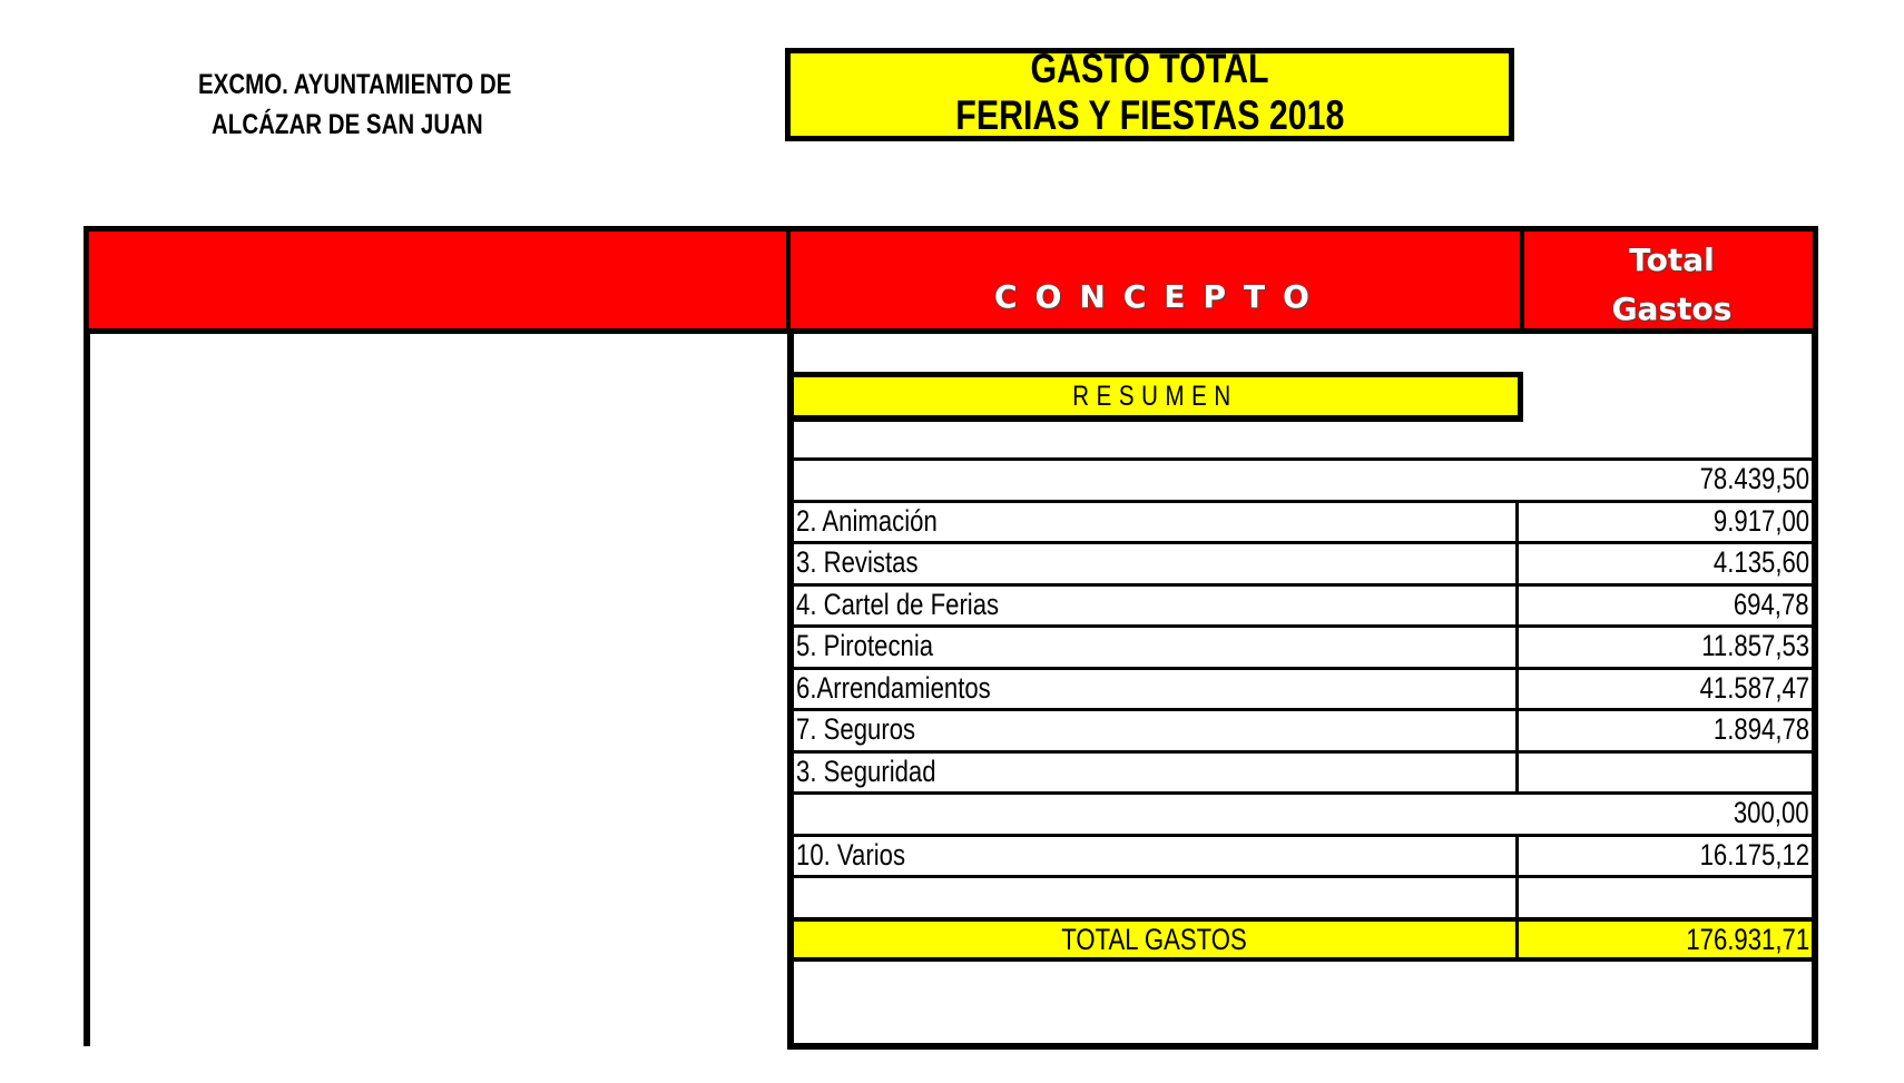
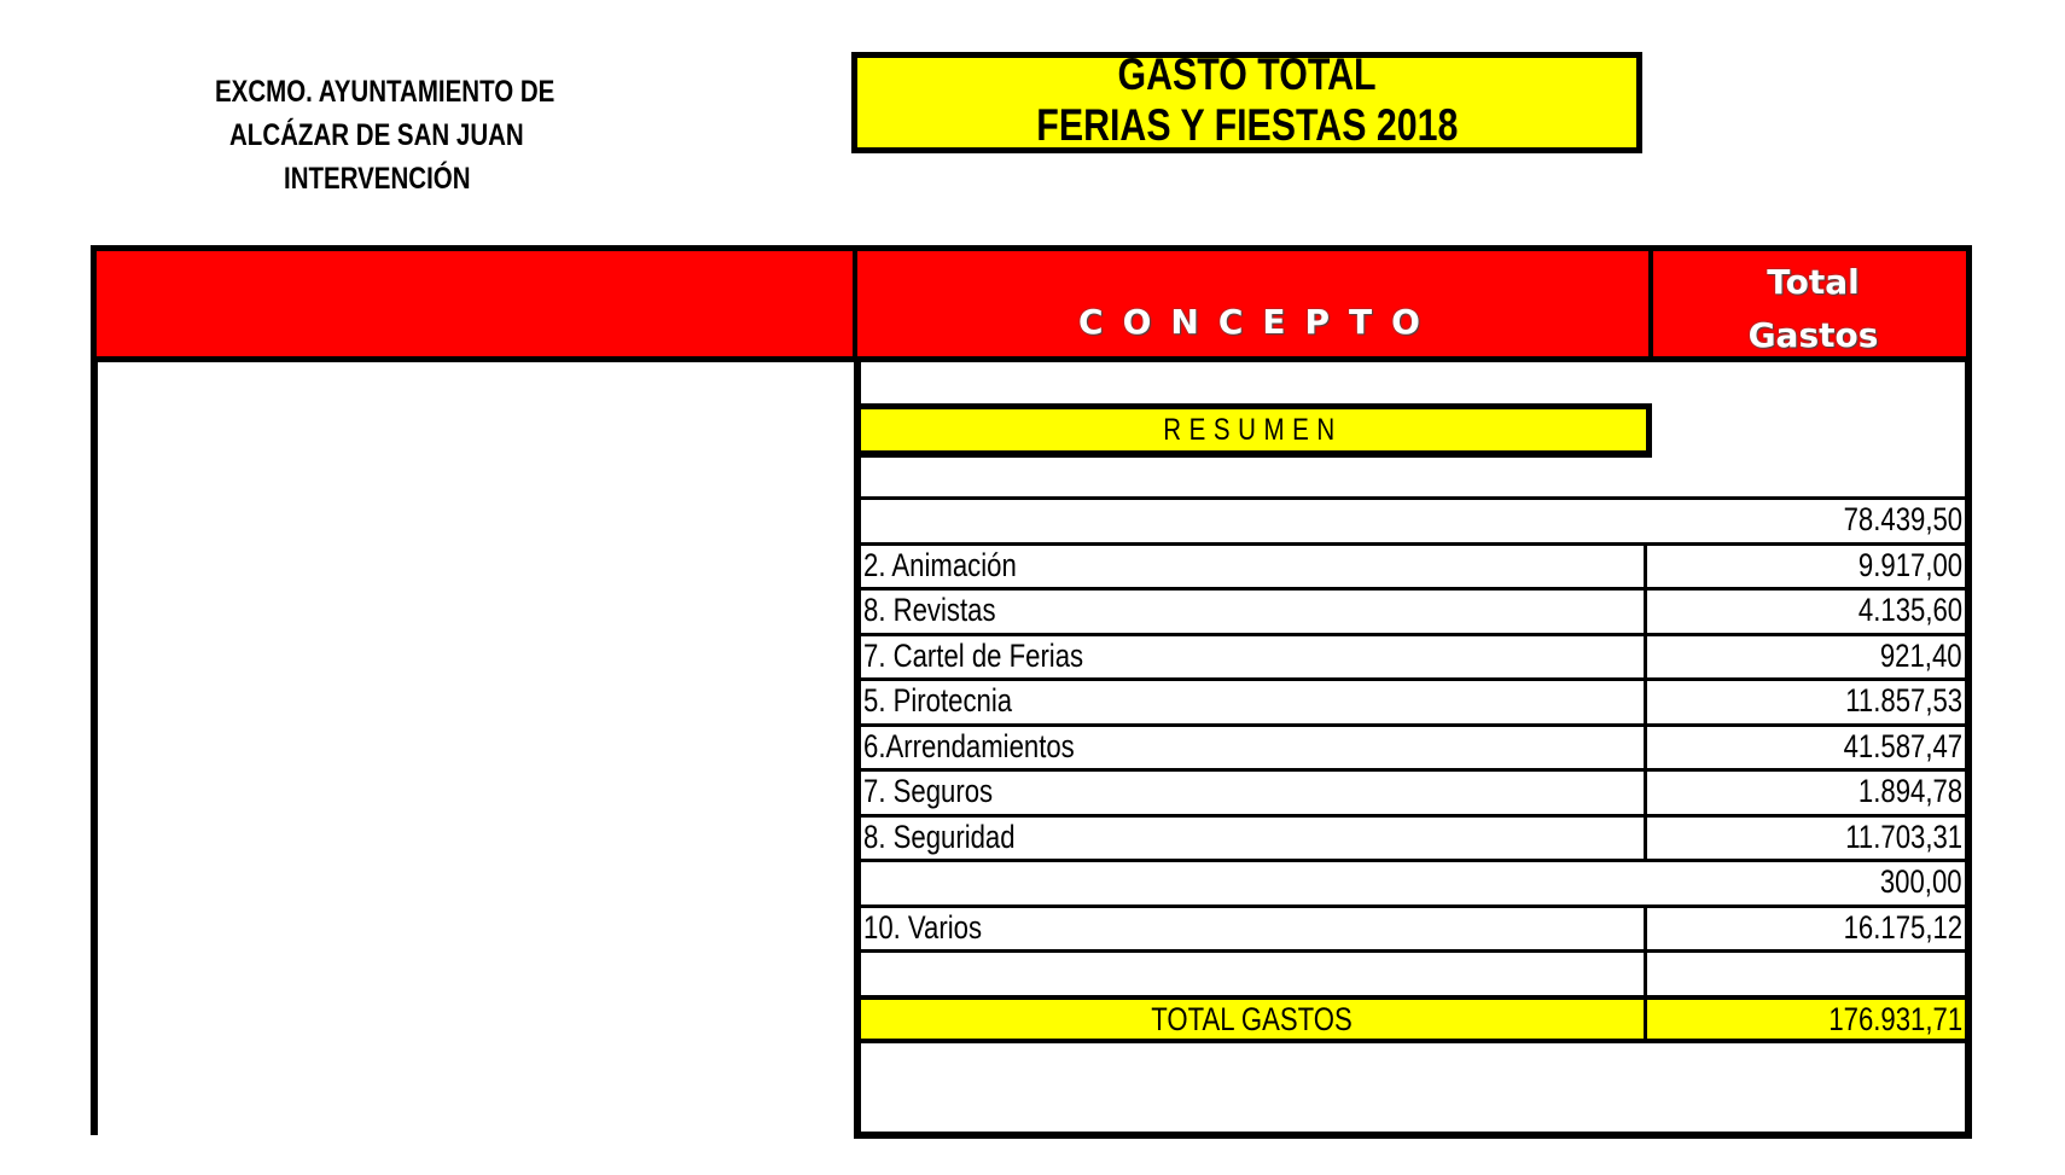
  EXCMO. AYUNTAMIENTO DE
  ALCÁZAR DE SAN JUAN
+ INTERVENCIÓN
  GASTO TOTAL
  FERIAS Y FIESTAS 2018
  CONCEPTO
  Total
  Gastos
  RESUMEN
  78.439,50
  2. Animación
  9.917,00
- 3. Revistas
+ 8. Revistas
  4.135,60
- 4. Cartel de Ferias
+ 7. Cartel de Ferias
- 694,78
+ 921,40
  5. Pirotecnia
  11.857,53
  6.Arrendamientos
  41.587,47
  7. Seguros
  1.894,78
- 3. Seguridad
+ 8. Seguridad
+ 11.703,31
  300,00
  10. Varios
  16.175,12
  TOTAL GASTOS
  176.931,71
